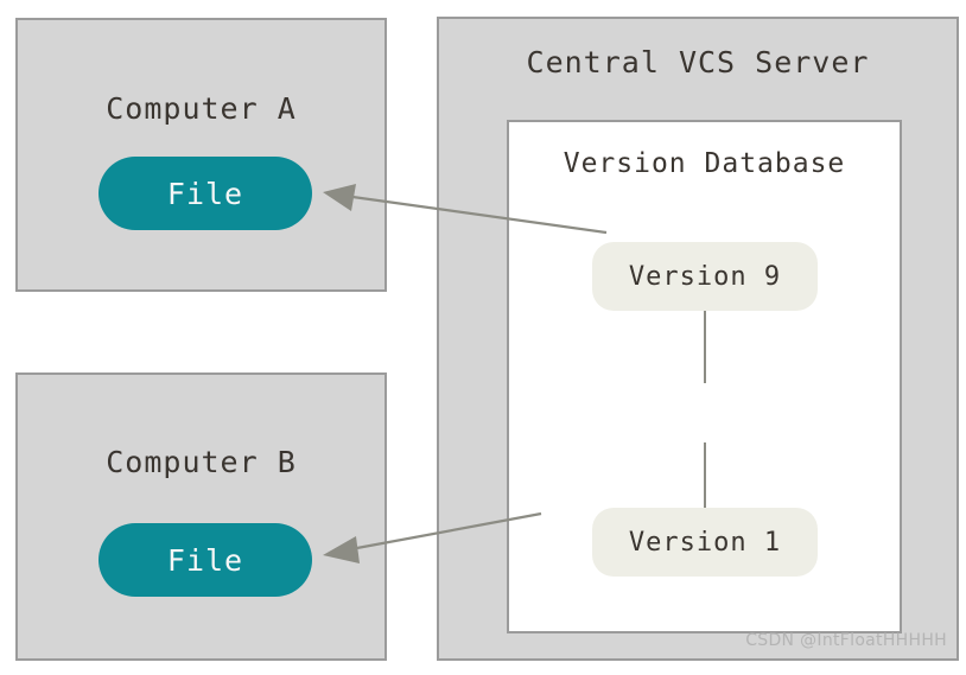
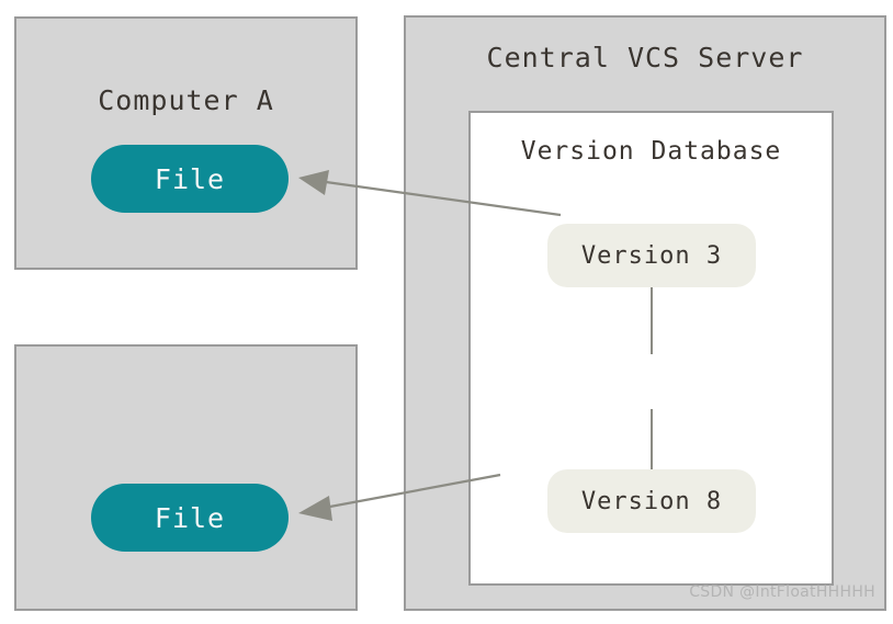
  Computer A
  File
- Computer B
  File
  Central VCS Server
  Version Database
- Version 9
+ Version 3
- Version 1
+ Version 8
  CSDN @IntFloatHHHHH
